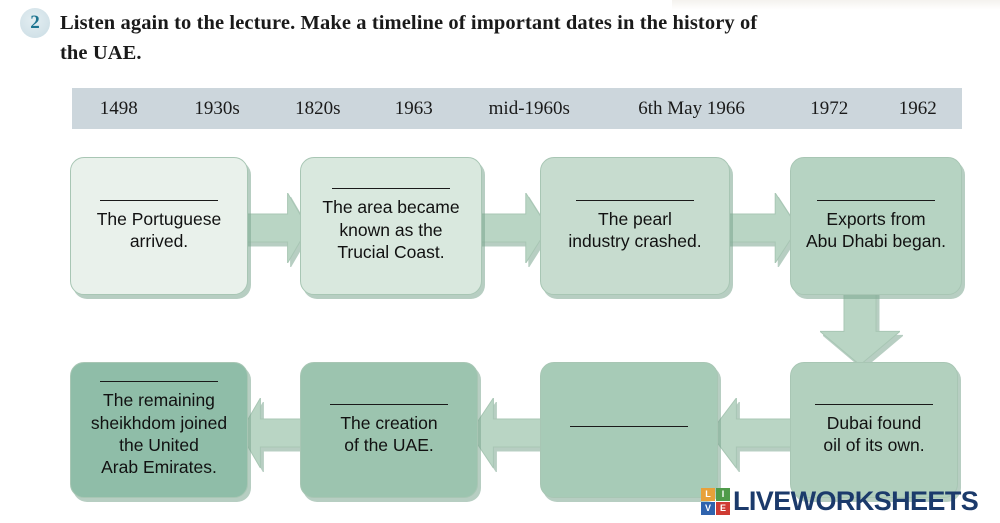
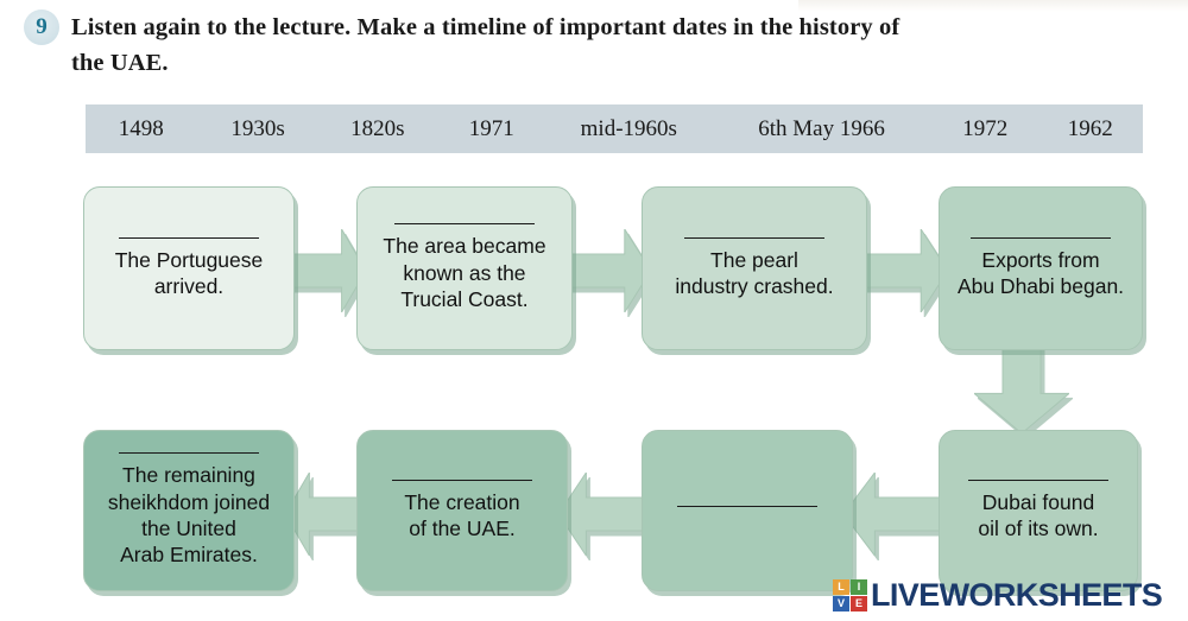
- 2
+ 9
  Listen again to the lecture. Make a timeline of important dates in the history of the UAE.
  1498
  1930s
  1820s
- 1963
+ 1971
  mid-1960s
  6th May 1966
  1972
  1962
  The Portuguese
  arrived.
  The area became
  known as the
  Trucial Coast.
  The pearl
  industry crashed.
  Exports from
  Abu Dhabi began.
  The remaining
  sheikhdom joined
  the United
  Arab Emirates.
  The creation
  of the UAE.
  Dubai found
  oil of its own.
  L
  I
  V
  E
  LIVEWORKSHEETS
